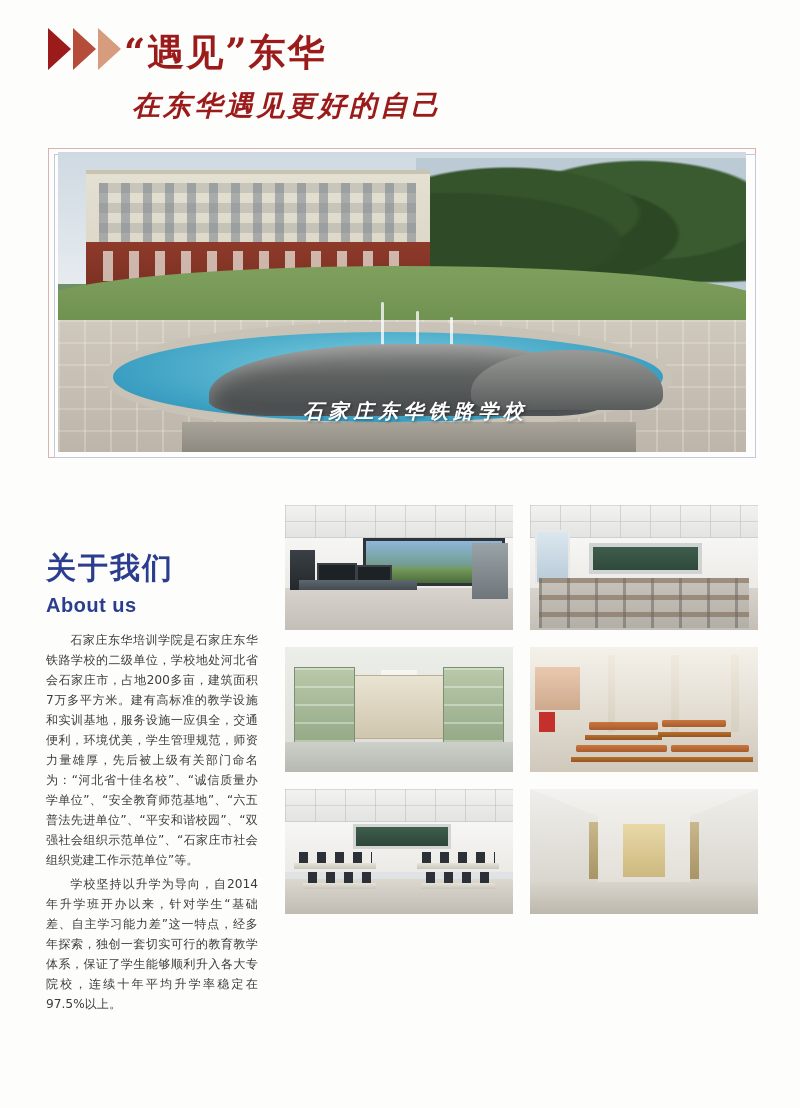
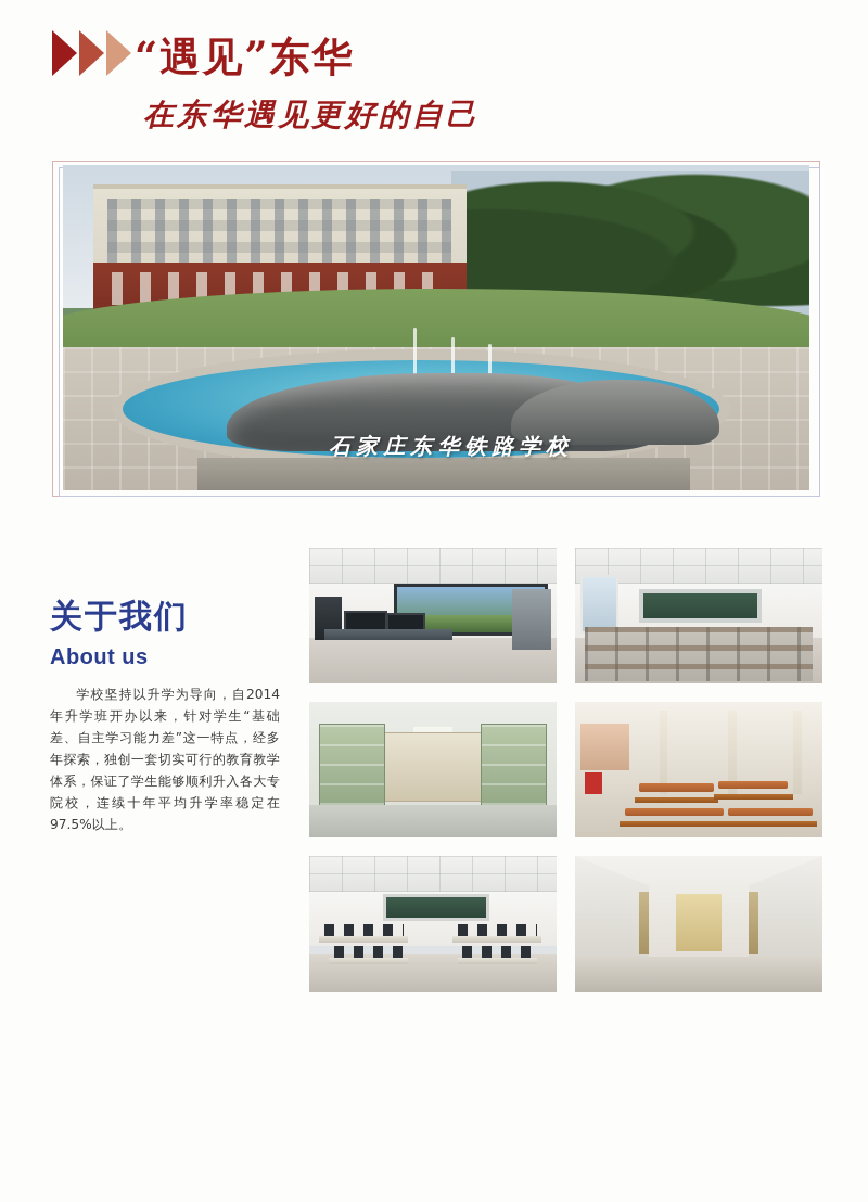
  “遇见”东华
  在东华遇见更好的自己
  石家庄东华铁路学校
  关于我们
  About us
- 石家庄东华培训学院是石家庄东华铁路学校的二级单位，学校地处河北省会石家庄市，占地200多亩，建筑面积7万多平方米。建有高标准的教学设施和实训基地，服务设施一应俱全，交通便利，环境优美，学生管理规范，师资力量雄厚，先后被上级有关部门命名为：“河北省十佳名校”、“诚信质量办学单位”、“安全教育师范基地”、“六五普法先进单位”、“平安和谐校园”、“双强社会组织示范单位”、“石家庄市社会组织党建工作示范单位”等。
  学校坚持以升学为导向，自2014年升学班开办以来，针对学生“基础差、自主学习能力差”这一特点，经多年探索，独创一套切实可行的教育教学体系，保证了学生能够顺利升入各大专院校，连续十年平均升学率稳定在97.5%以上。
